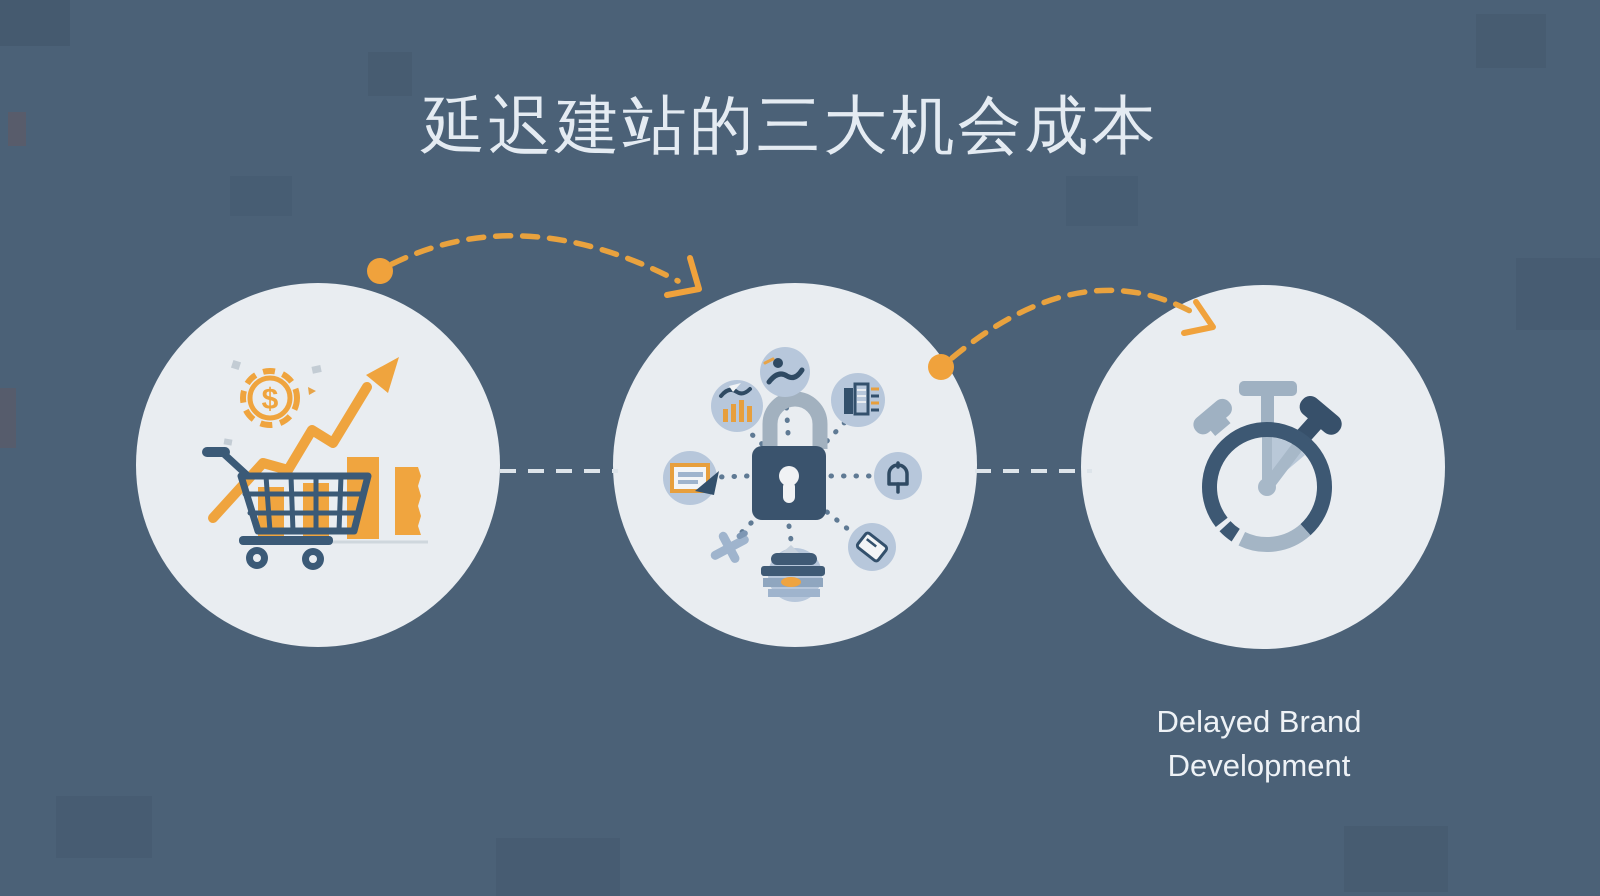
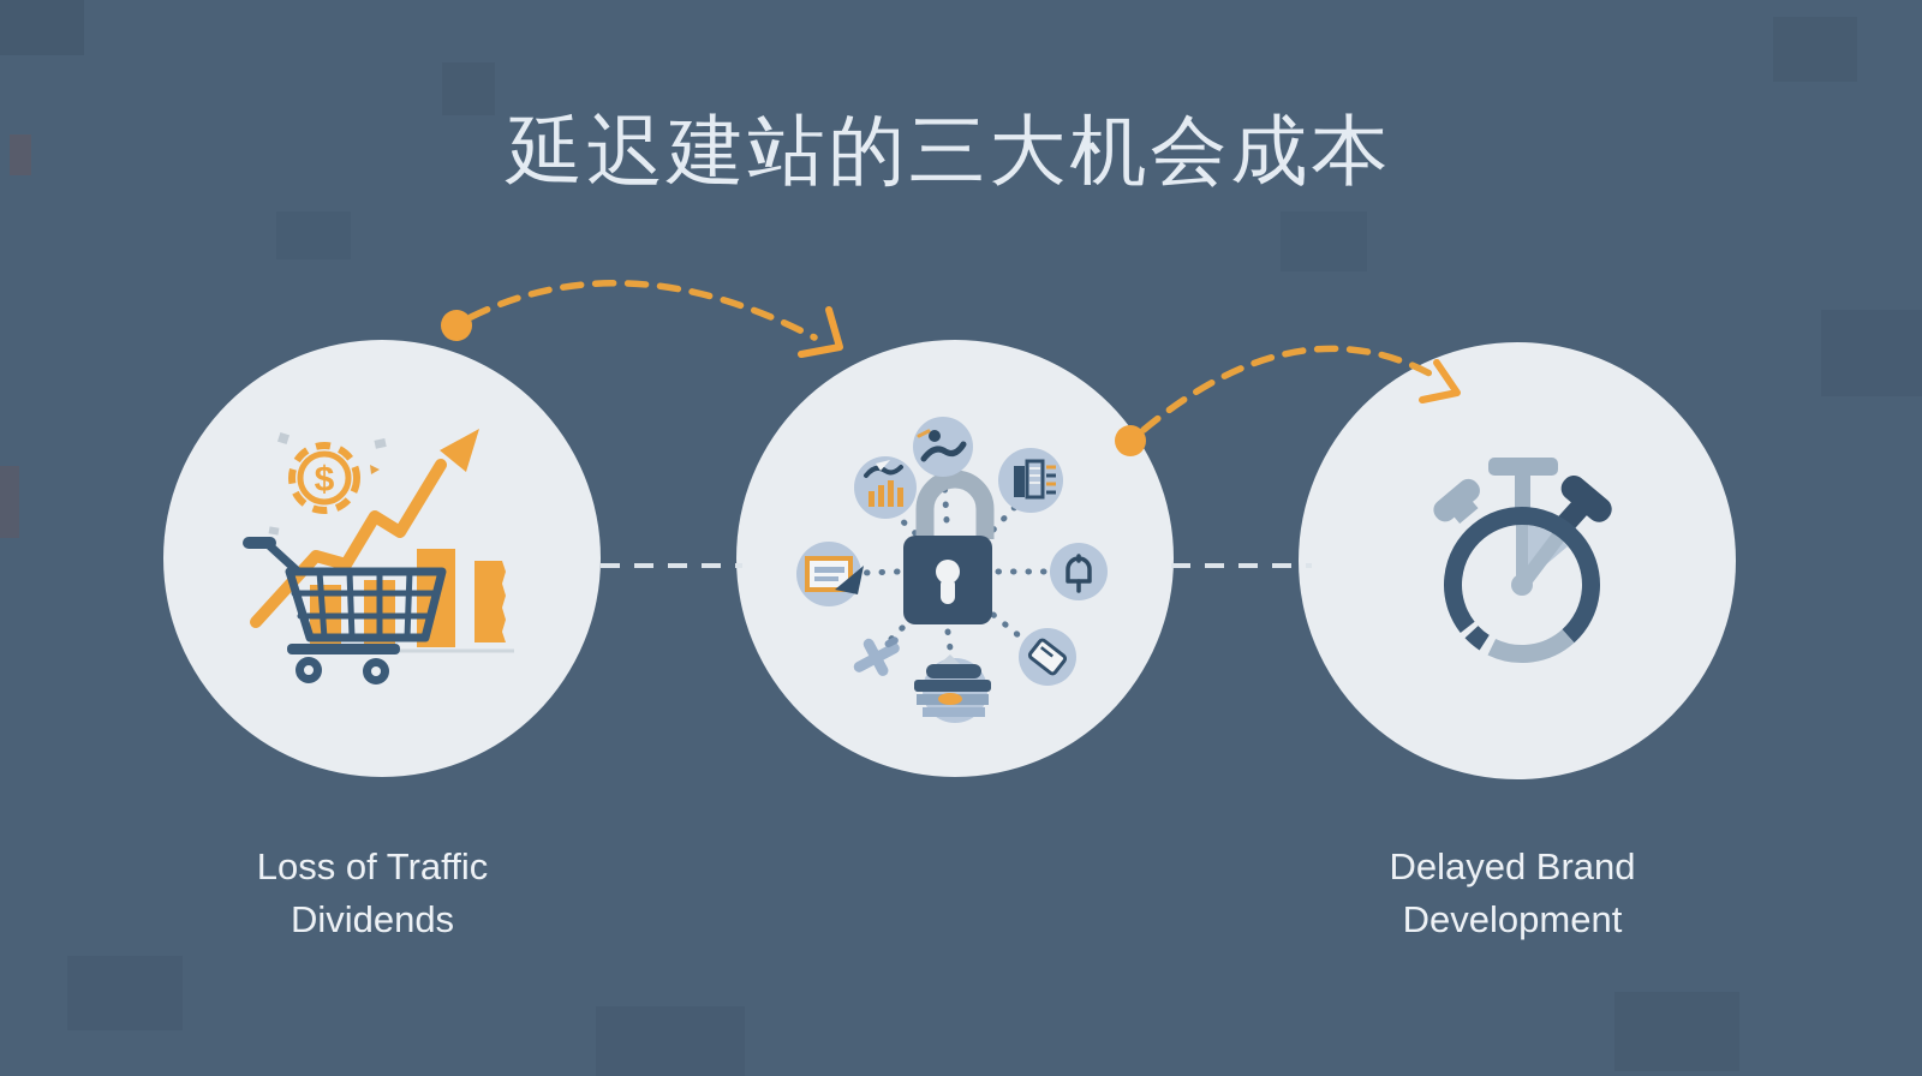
  延迟建站的三大机会成本
  $
+ Loss of Traffic
+ Dividends
  Delayed Brand
  Development
